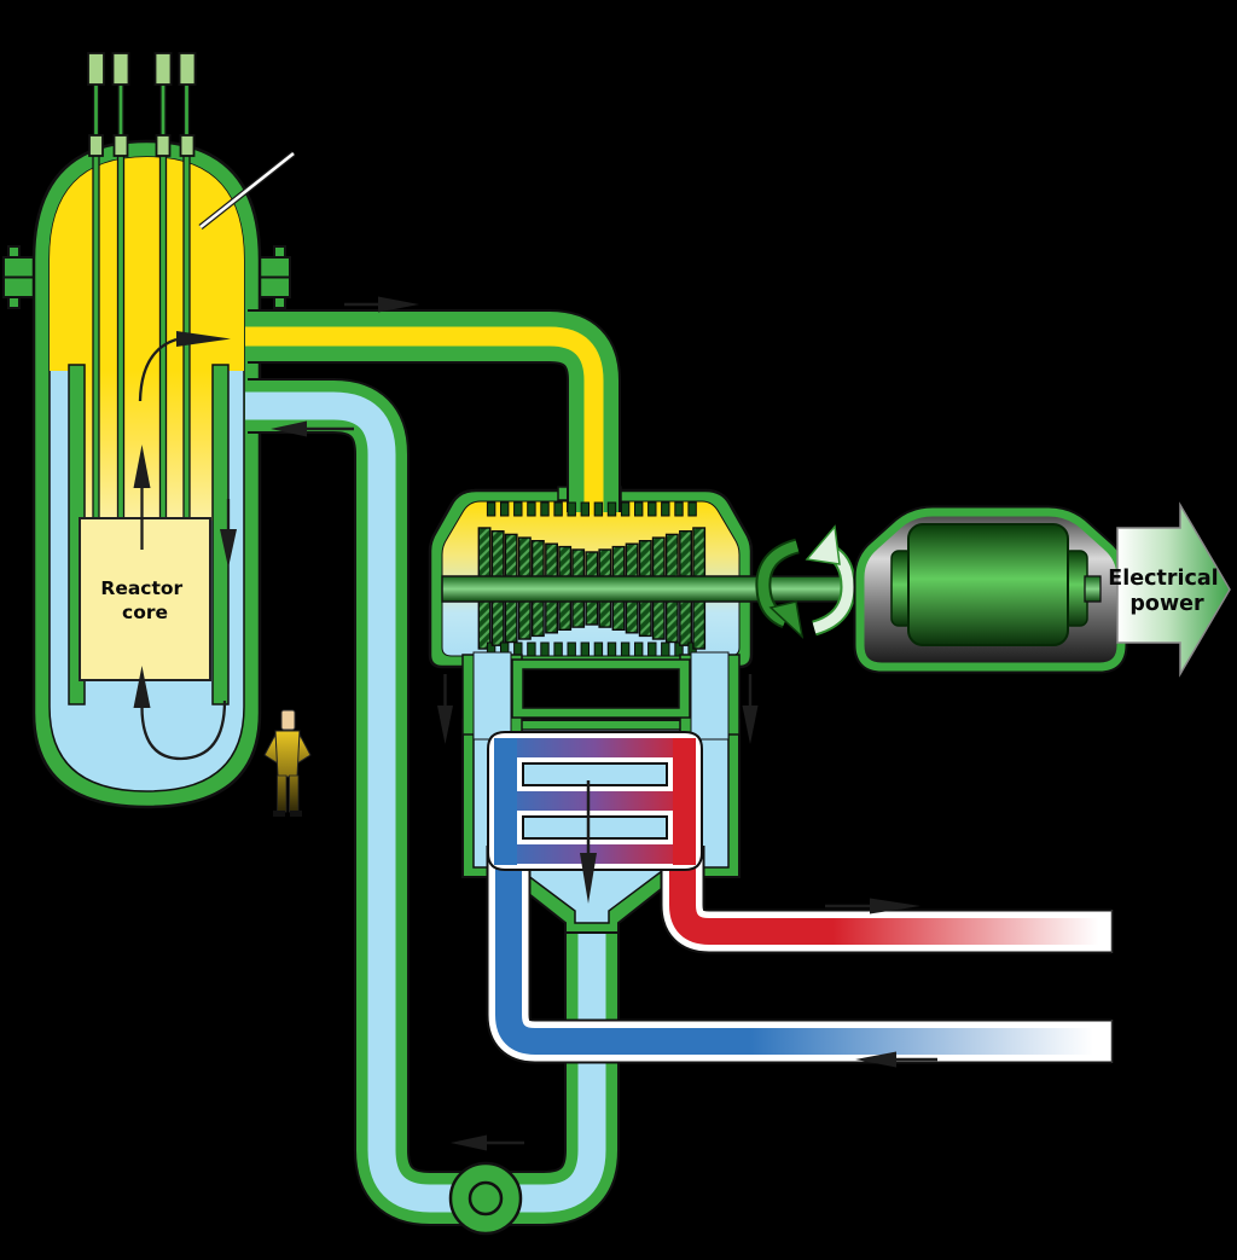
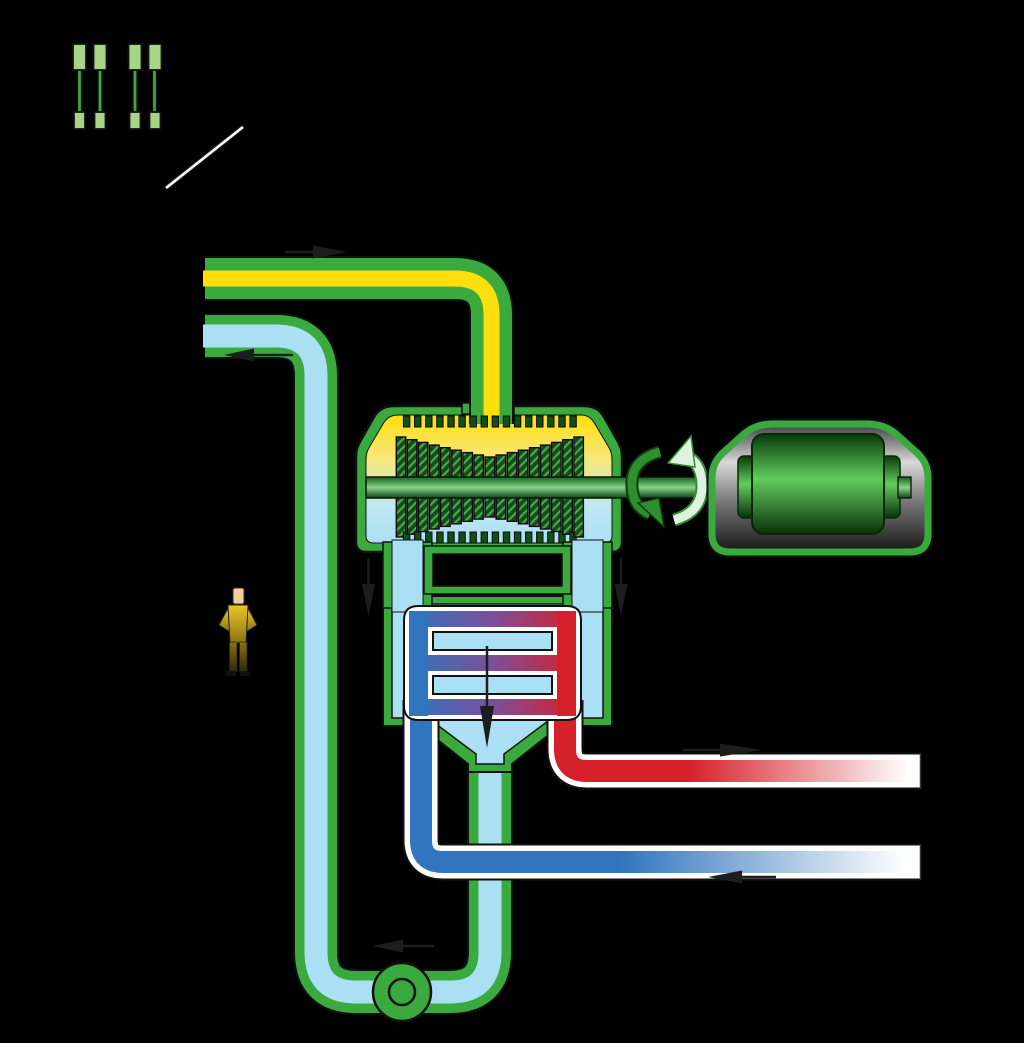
- Reactor core
- Electrical power
